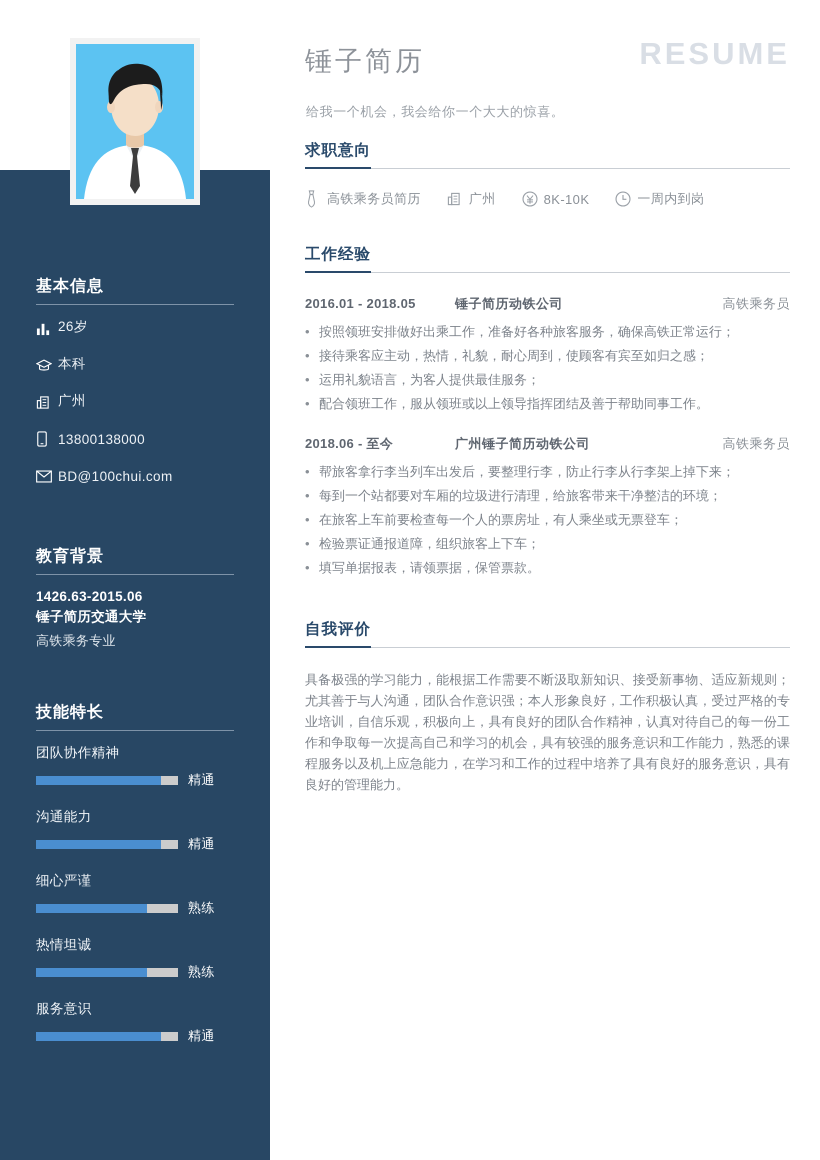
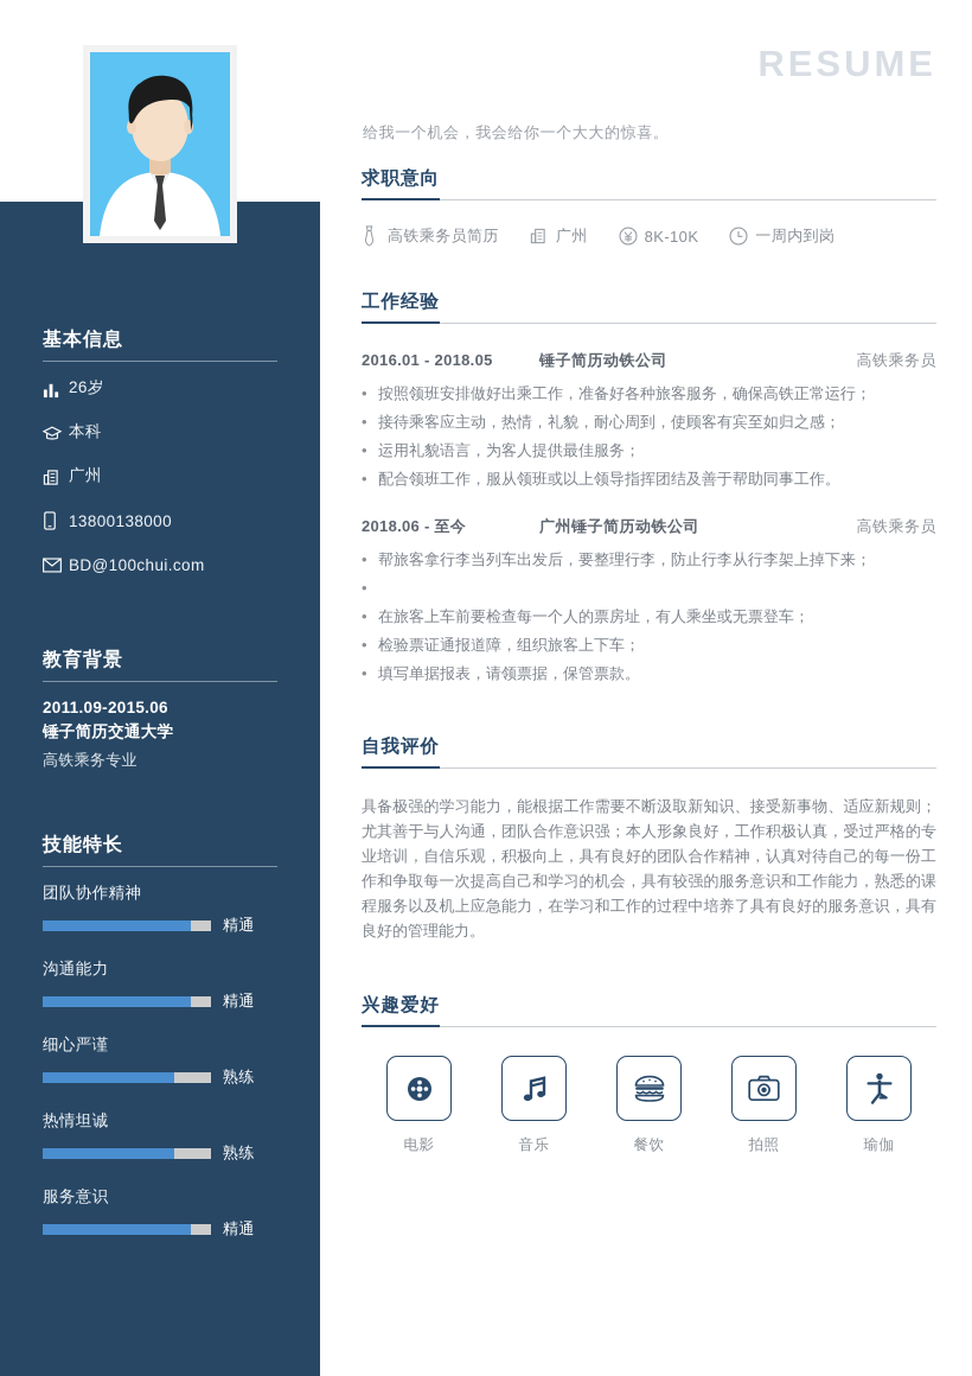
  基本信息
  26岁
  本科
  广州
  13800138000
  BD@100chui.com
  教育背景
- 1426.63-2015.06
+ 2011.09-2015.06
  锤子简历交通大学
  高铁乘务专业
  技能特长
  团队协作精神
  精通
  沟通能力
  精通
  细心严谨
  熟练
  热情坦诚
  熟练
  服务意识
  精通
- 锤子简历
  RESUME
  给我一个机会，我会给你一个大大的惊喜。
  求职意向
  高铁乘务员简历
  广州
  8K-10K
  一周内到岗
  工作经验
  2016.01 - 2018.05
  锤子简历动铁公司
  高铁乘务员
  •
  按照领班安排做好出乘工作，准备好各种旅客服务，确保高铁正常运行；
  •
  接待乘客应主动，热情，礼貌，耐心周到，使顾客有宾至如归之感；
  •
  运用礼貌语言，为客人提供最佳服务；
  •
  配合领班工作，服从领班或以上领导指挥团结及善于帮助同事工作。
  2018.06 - 至今
  广州锤子简历动铁公司
  高铁乘务员
  •
  帮旅客拿行李当列车出发后，要整理行李，防止行李从行李架上掉下来；
  •
- 每到一个站都要对车厢的垃圾进行清理，给旅客带来干净整洁的环境；
  •
  在旅客上车前要检查每一个人的票房址，有人乘坐或无票登车；
  •
  检验票证通报道障，组织旅客上下车；
  •
  填写单据报表，请领票据，保管票款。
  自我评价
  具备极强的学习能力，能根据工作需要不断汲取新知识、接受新事物、适应新规则；尤其善于与人沟通，团队合作意识强；本人形象良好，工作积极认真，受过严格的专业培训，自信乐观，积极向上，具有良好的团队合作精神，认真对待自己的每一份工作和争取每一次提高自己和学习的机会，具有较强的服务意识和工作能力，熟悉的课程服务以及机上应急能力，在学习和工作的过程中培养了具有良好的服务意识，具有良好的管理能力。
+ 兴趣爱好
+ 电影
+ 音乐
+ 餐饮
+ 拍照
+ 瑜伽
